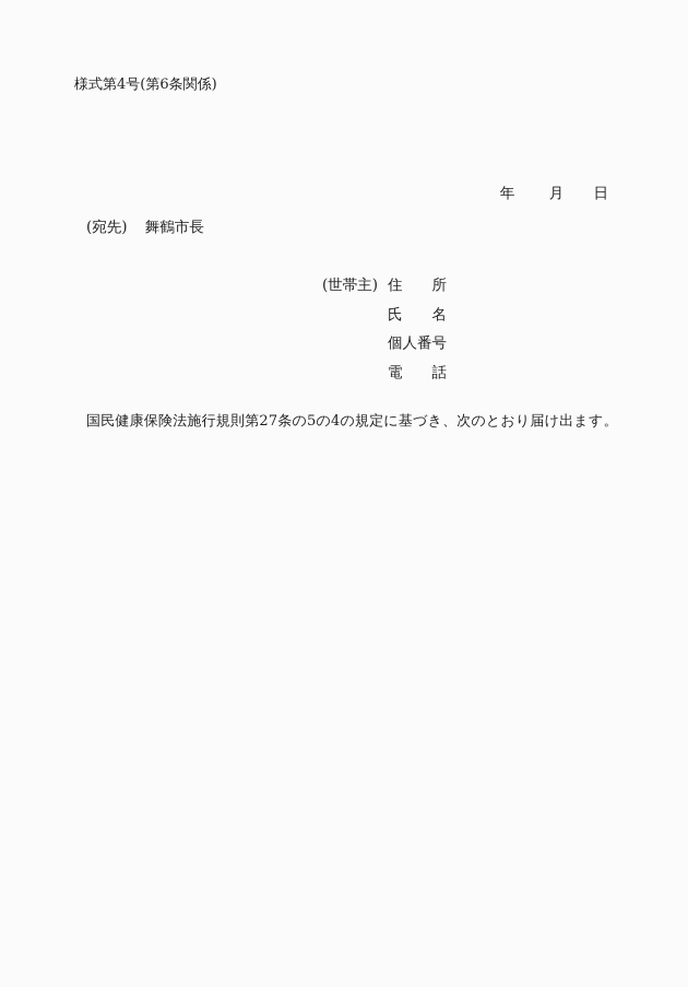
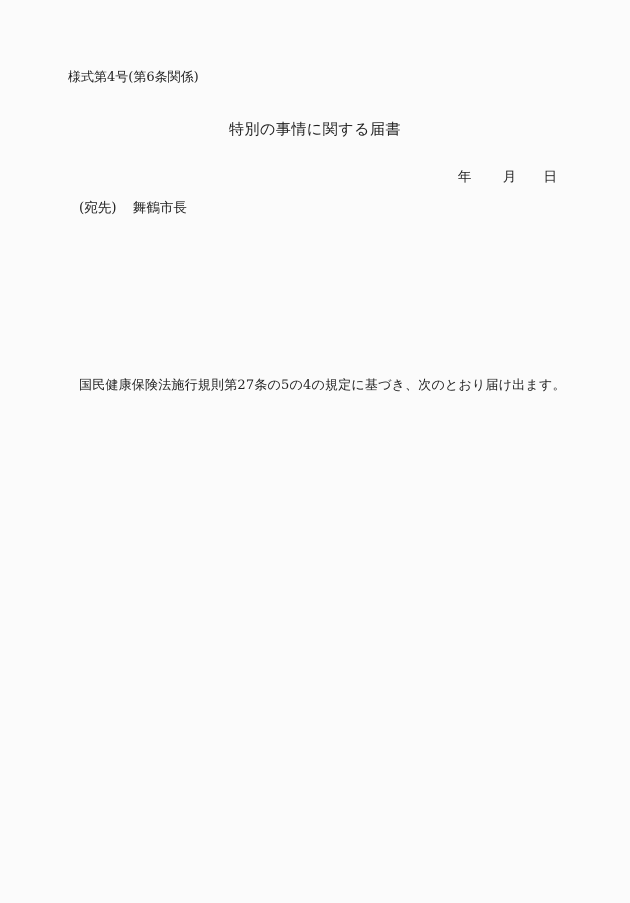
  様式第4号(第6条関係)
+ 特別の事情に関する届書
  年 月 日
  (宛先) 舞鶴市長
- (世帯主)
- 住所
- 氏名
- 個人番号
- 電話
  国民健康保険法施行規則第27条の5の4の規定に基づき、次のとおり届け出ます。
